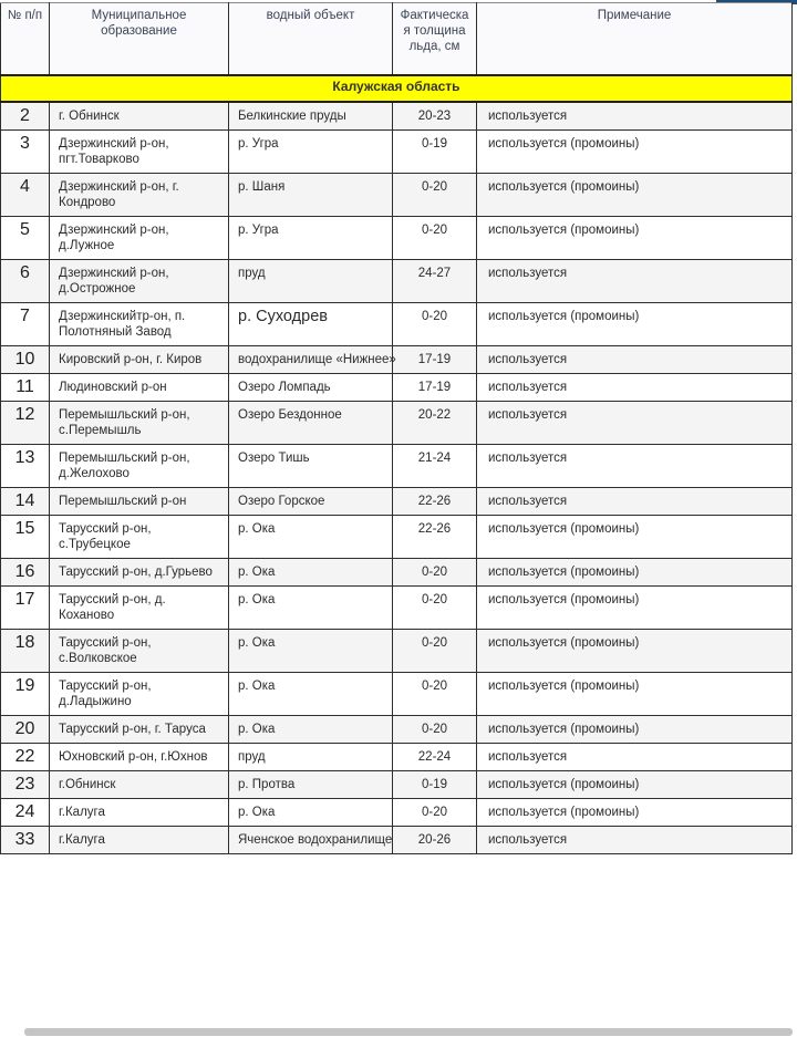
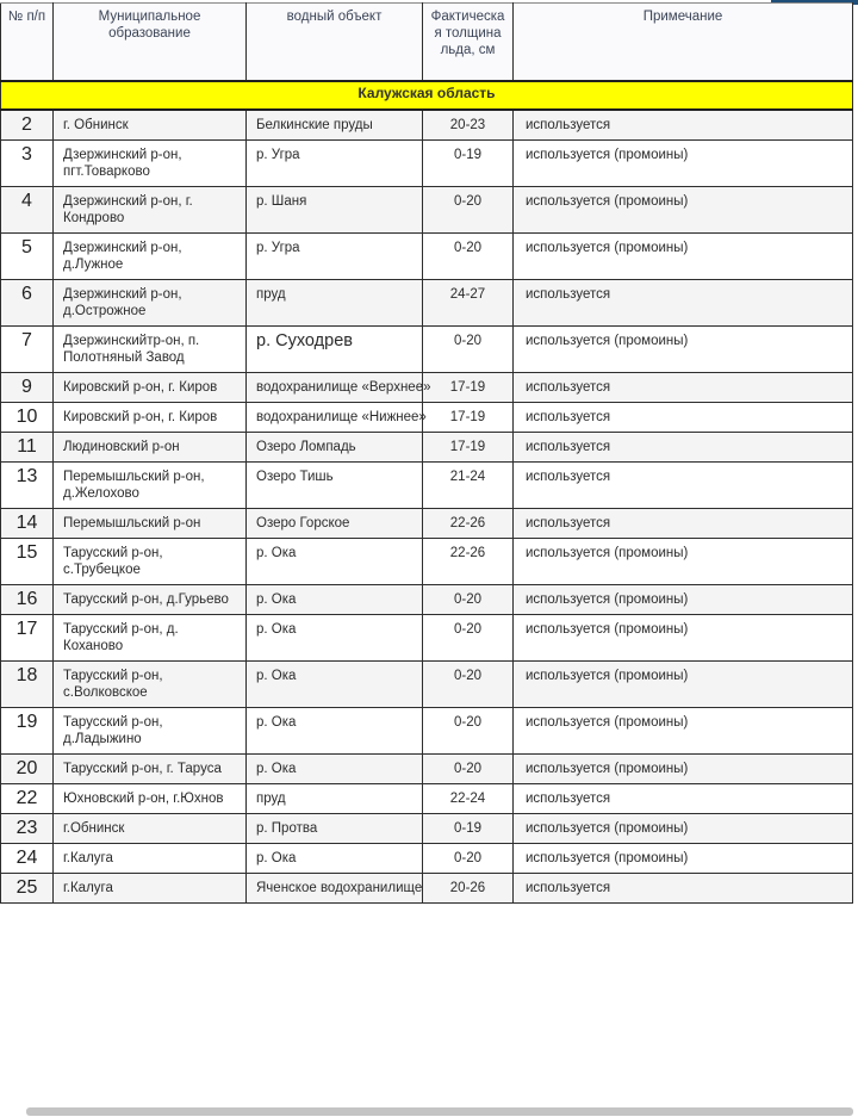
  № п/п	Муниципальное образование	водный объект	Фактическая толщина льда, см	Примечание
  Калужская область
  2	г. Обнинск	Белкинские пруды	20-23	используется
  3	Дзержинский р-он, пгт.Товарково	р. Угра	0-19	используется (промоины)
  4	Дзержинский р-он, г. Кондрово	р. Шаня	0-20	используется (промоины)
  5	Дзержинский р-он, д.Лужное	р. Угра	0-20	используется (промоины)
  6	Дзержинский р-он, д.Острожное	пруд	24-27	используется
  7	Дзержинскийтр-он, п. Полотняный Завод	р. Суходрев	0-20	используется (промоины)
+ 9	Кировский р-он, г. Киров	водохранилище «Верхнее»	17-19	используется
  10	Кировский р-он, г. Киров	водохранилище «Нижнее»	17-19	используется
  11	Людиновский р-он	Озеро Ломпадь	17-19	используется
- 12	Перемышльский р-он, с.Перемышль	Озеро Бездонное	20-22	используется
  13	Перемышльский р-он, д.Желохово	Озеро Тишь	21-24	используется
  14	Перемышльский р-он	Озеро Горское	22-26	используется
  15	Тарусский р-он, с.Трубецкое	р. Ока	22-26	используется (промоины)
  16	Тарусский р-он, д.Гурьево	р. Ока	0-20	используется (промоины)
  17	Тарусский р-он, д. Коханово	р. Ока	0-20	используется (промоины)
  18	Тарусский р-он, с.Волковское	р. Ока	0-20	используется (промоины)
  19	Тарусский р-он, д.Ладыжино	р. Ока	0-20	используется (промоины)
  20	Тарусский р-он, г. Таруса	р. Ока	0-20	используется (промоины)
  22	Юхновский р-он, г.Юхнов	пруд	22-24	используется
  23	г.Обнинск	р. Протва	0-19	используется (промоины)
  24	г.Калуга	р. Ока	0-20	используется (промоины)
- 33	г.Калуга	Яченское водохранилище	20-26	используется
+ 25	г.Калуга	Яченское водохранилище	20-26	используется
